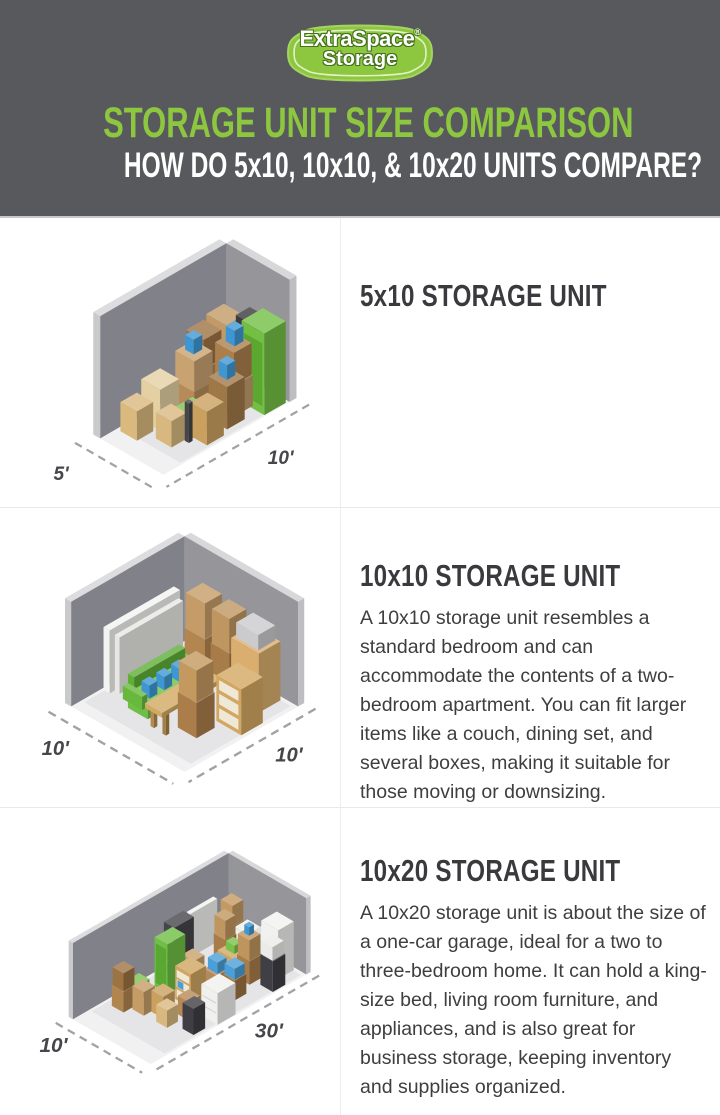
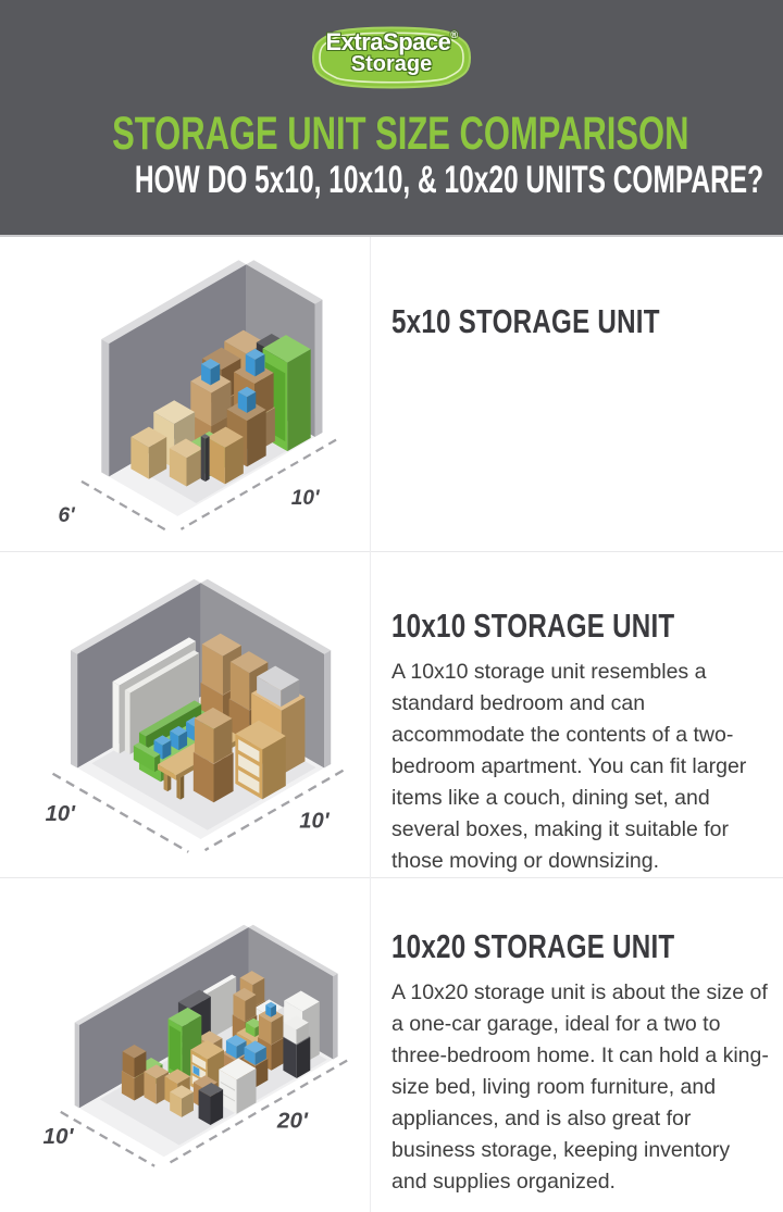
  ExtraSpace®
  Storage
  STORAGE UNIT SIZE COMPARISON
  HOW DO 5x10, 10x10, & 10x20 UNITS COMPARE?
- 5'
+ 6'
  10'
  5x10 STORAGE UNIT
  10'
  10'
  10x10 STORAGE UNIT
  A 10x10 storage unit resembles a standard bedroom and can accommodate the contents of a two-bedroom apartment. You can fit larger items like a couch, dining set, and several boxes, making it suitable for those moving or downsizing.
  10'
- 30'
+ 20'
  10x20 STORAGE UNIT
  A 10x20 storage unit is about the size of a one-car garage, ideal for a two to three-bedroom home. It can hold a king-size bed, living room furniture, and appliances, and is also great for business storage, keeping inventory and supplies organized.
